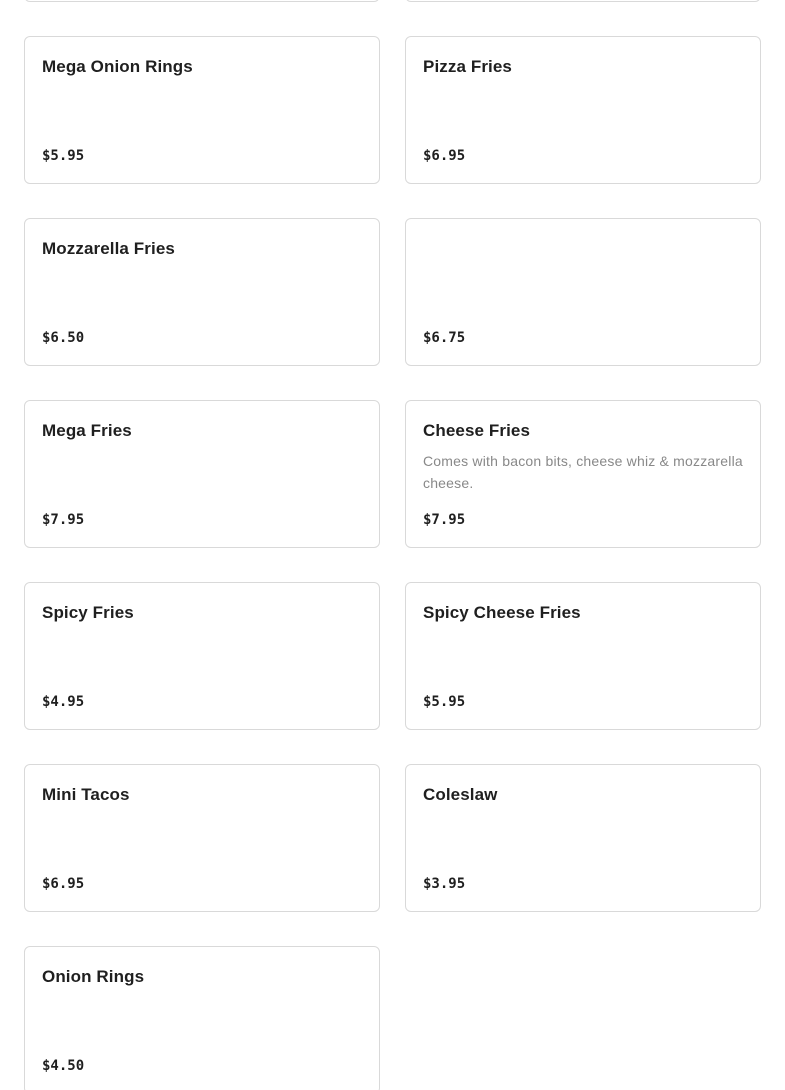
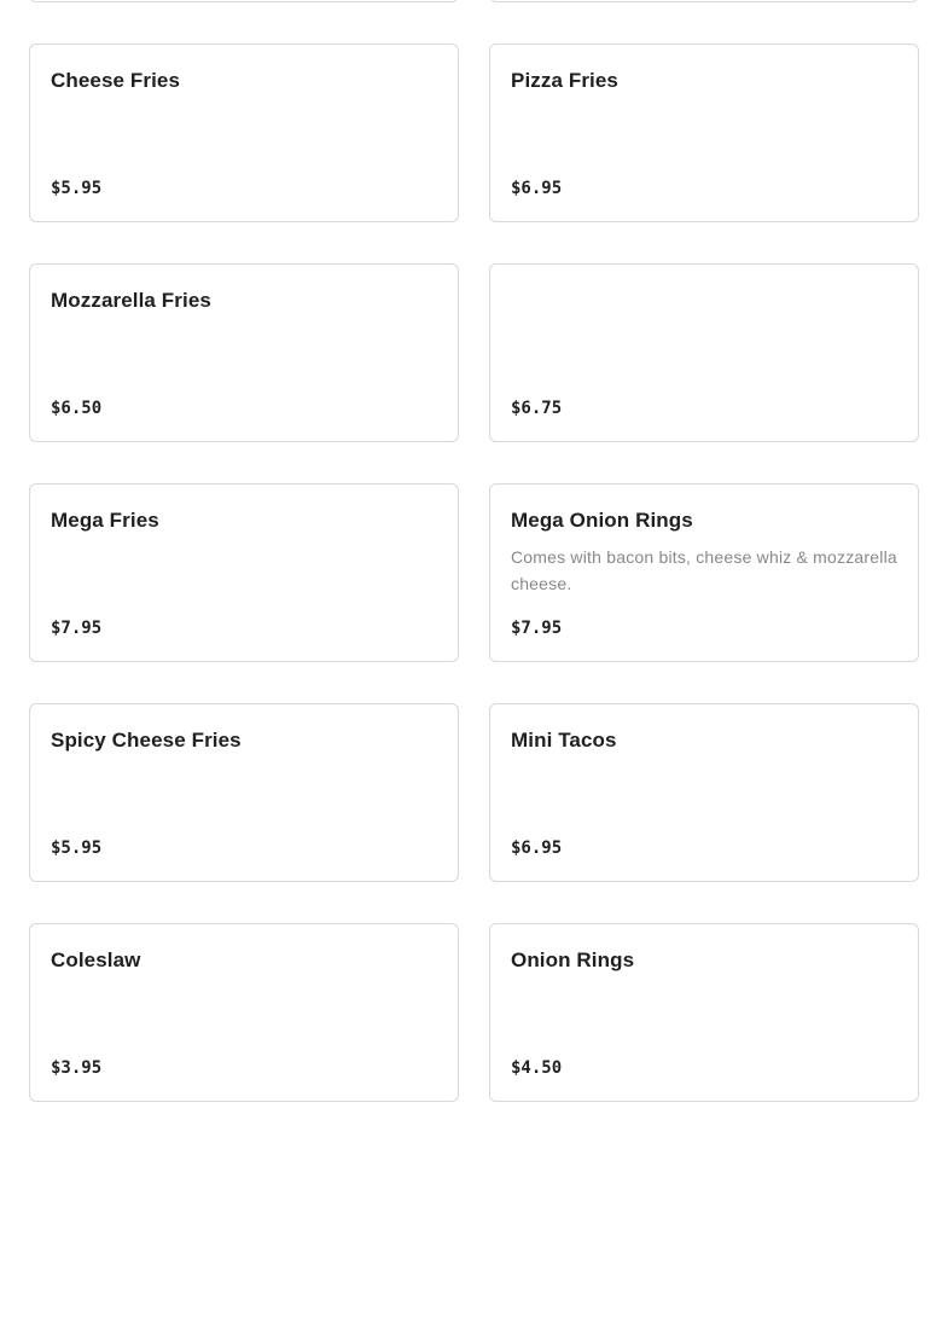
- Mega Onion Rings
+ Cheese Fries
  $5.95
  Pizza Fries
  $6.95
  Mozzarella Fries
  $6.50
  $6.75
  Mega Fries
  $7.95
- Cheese Fries
+ Mega Onion Rings
  Comes with bacon bits, cheese whiz & mozzarella cheese.
  $7.95
- Spicy Fries
- $4.95
  Spicy Cheese Fries
  $5.95
  Mini Tacos
  $6.95
  Coleslaw
  $3.95
  Onion Rings
  $4.50
